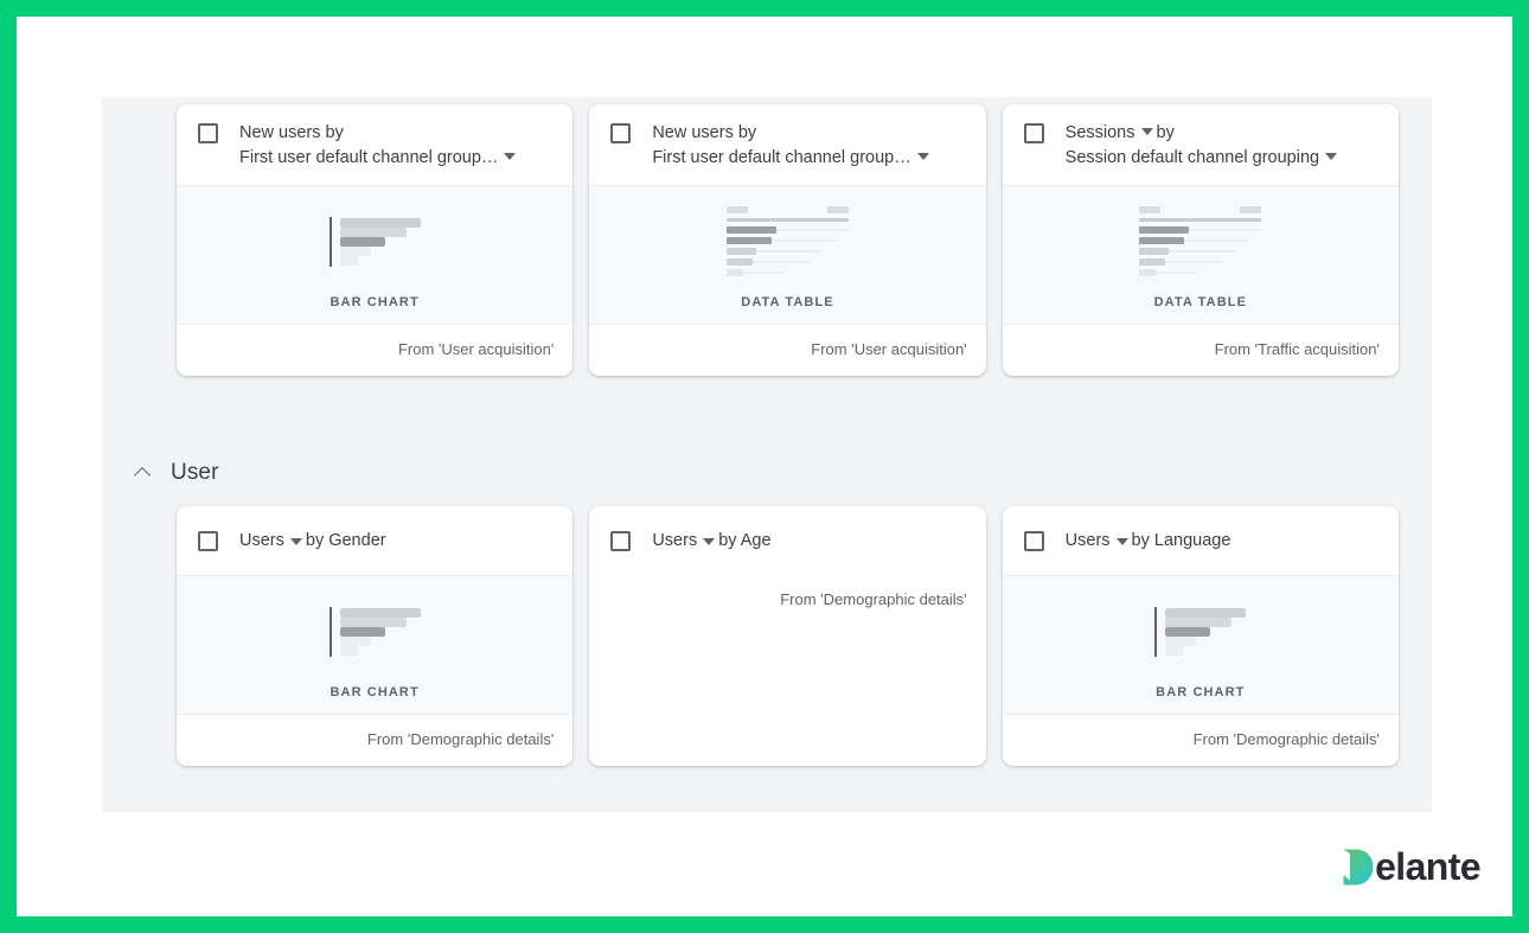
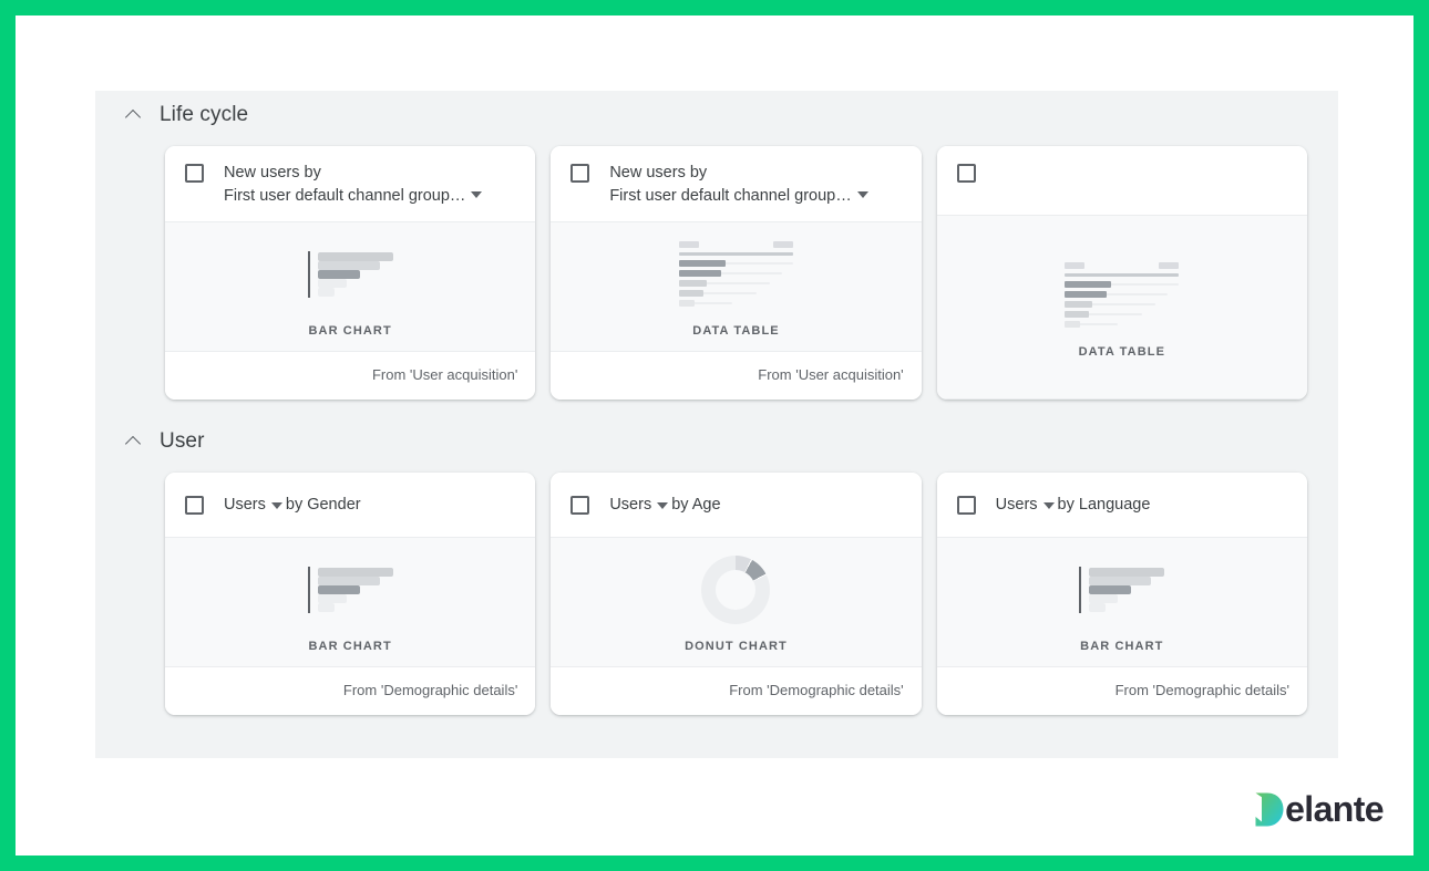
+ Life cycle
  New users by
  First user default channel group…
  BAR CHART
  From 'User acquisition'
  New users by
  First user default channel group…
  DATA TABLE
  From 'User acquisition'
- Sessions by
- Session default channel grouping
  DATA TABLE
- From 'Traffic acquisition'
  User
  Users
  by Gender
  BAR CHART
  From 'Demographic details'
  Users
  by Age
+ DONUT CHART
  From 'Demographic details'
  Users
  by Language
  BAR CHART
  From 'Demographic details'
  elante
